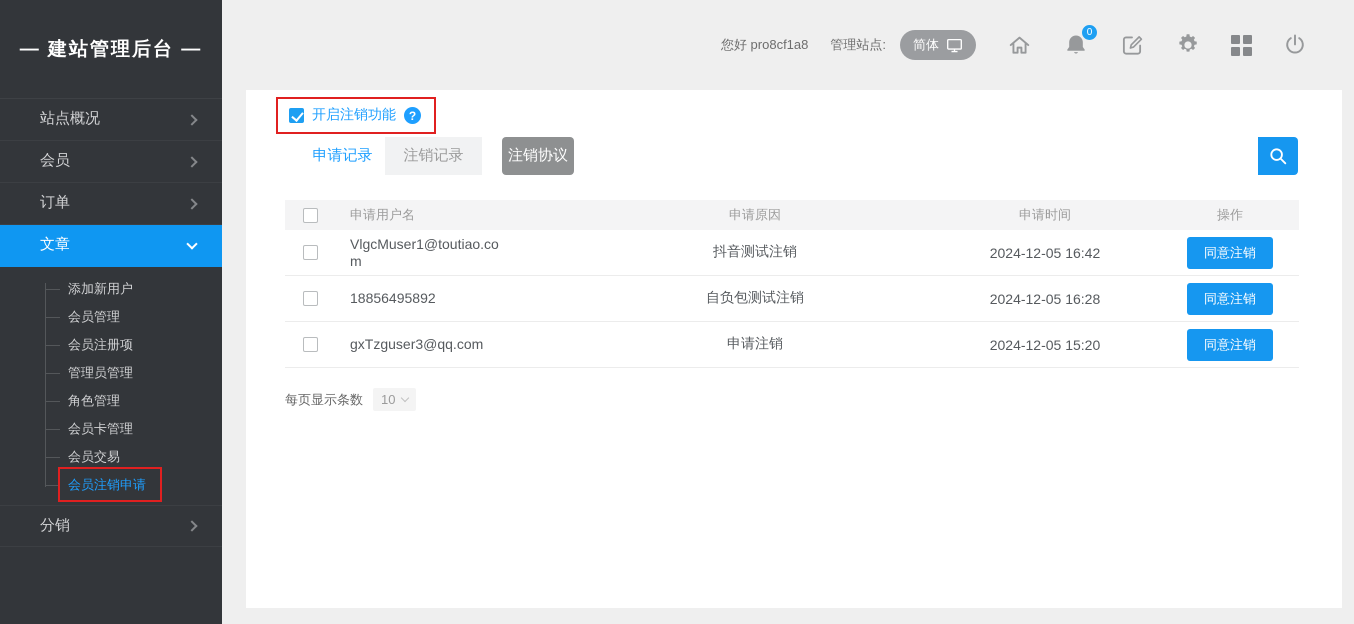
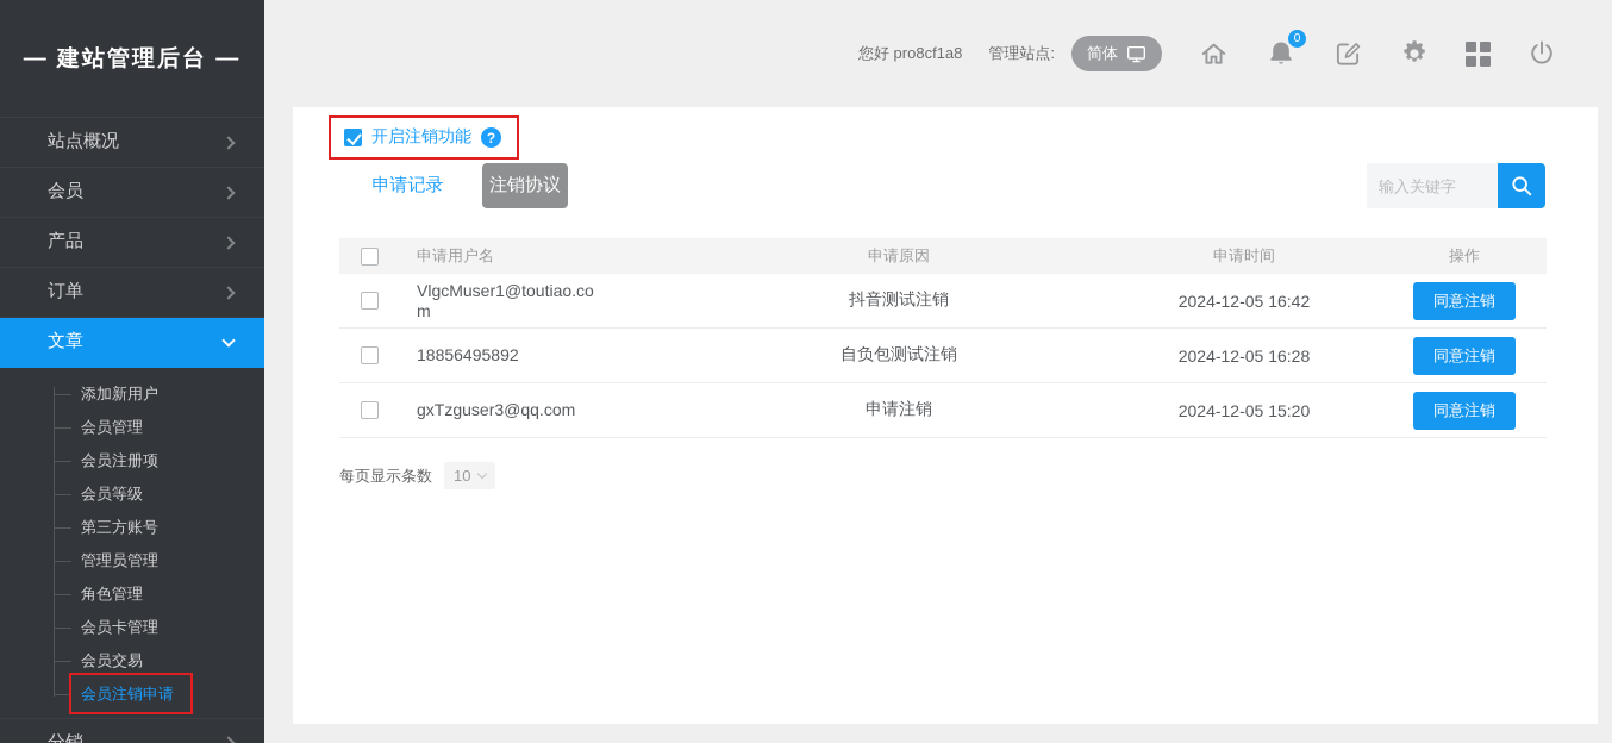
  — 建站管理后台 —
  站点概况
  会员
+ 产品
  订单
  文章
  添加新用户
  会员管理
  会员注册项
+ 会员等级
+ 第三方账号
  管理员管理
  角色管理
  会员卡管理
  会员交易
  会员注销申请
  分销
  您好 pro8cf1a8
  管理站点:
  简体
  0
  开启注销功能
  ?
  申请记录
- 注销记录
  注销协议
+ 输入关键字
  申请用户名
  申请原因
  申请时间
  操作
  VlgcMuser1@toutiao.com
  抖音测试注销
  2024-12-05 16:42
  同意注销
  18856495892
  自负包测试注销
  2024-12-05 16:28
  同意注销
  gxTzguser3@qq.com
  申请注销
  2024-12-05 15:20
  同意注销
  每页显示条数
  10
